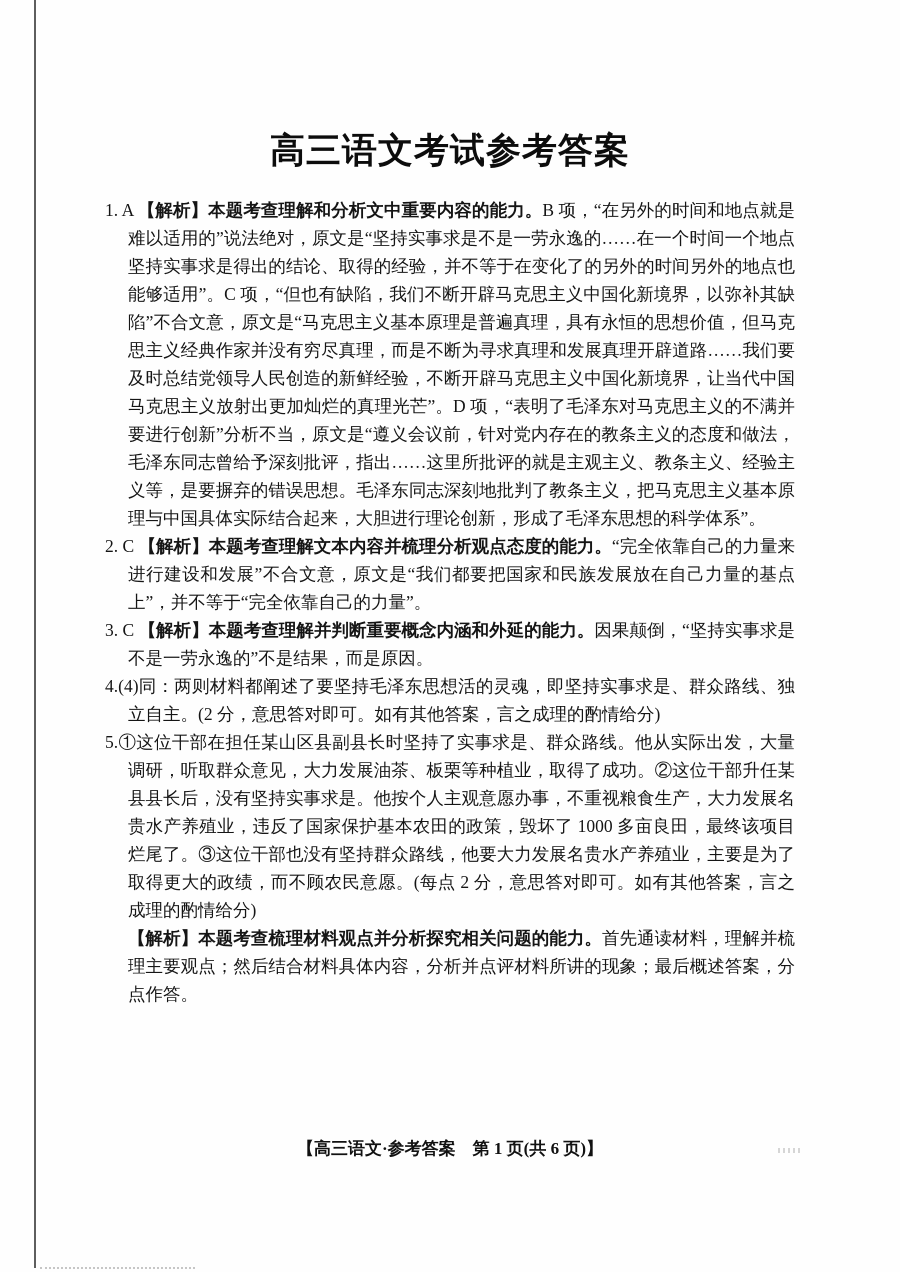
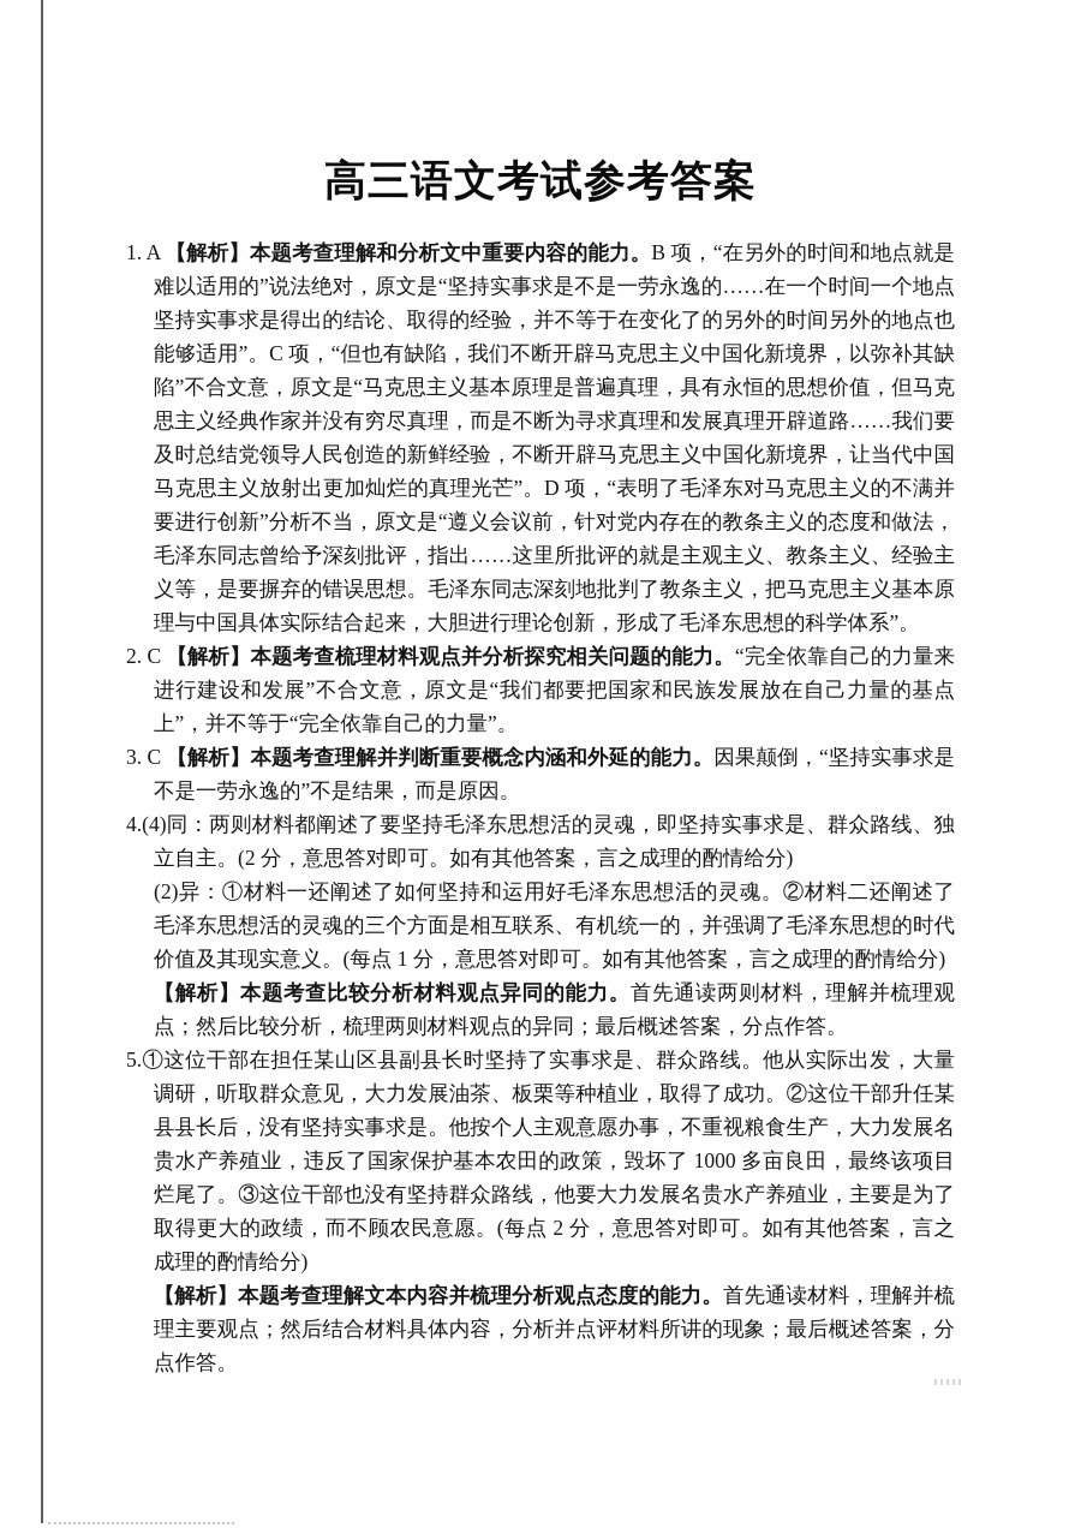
  高三语文考试参考答案
  1. A 【解析】本题考查理解和分析文中重要内容的能力。B 项，“在另外的时间和地点就是难以适用的”说法绝对，原文是“坚持实事求是不是一劳永逸的……在一个时间一个地点坚持实事求是得出的结论、取得的经验，并不等于在变化了的另外的时间另外的地点也能够适用”。C 项，“但也有缺陷，我们不断开辟马克思主义中国化新境界，以弥补其缺陷”不合文意，原文是“马克思主义基本原理是普遍真理，具有永恒的思想价值，但马克思主义经典作家并没有穷尽真理，而是不断为寻求真理和发展真理开辟道路……我们要及时总结党领导人民创造的新鲜经验，不断开辟马克思主义中国化新境界，让当代中国马克思主义放射出更加灿烂的真理光芒”。D 项，“表明了毛泽东对马克思主义的不满并要进行创新”分析不当，原文是“遵义会议前，针对党内存在的教条主义的态度和做法，毛泽东同志曾给予深刻批评，指出……这里所批评的就是主观主义、教条主义、经验主义等，是要摒弃的错误思想。毛泽东同志深刻地批判了教条主义，把马克思主义基本原理与中国具体实际结合起来，大胆进行理论创新，形成了毛泽东思想的科学体系”。
- 2. C 【解析】本题考查理解文本内容并梳理分析观点态度的能力。“完全依靠自己的力量来进行建设和发展”不合文意，原文是“我们都要把国家和民族发展放在自己力量的基点上”，并不等于“完全依靠自己的力量”。
+ 2. C 【解析】本题考查梳理材料观点并分析探究相关问题的能力。“完全依靠自己的力量来进行建设和发展”不合文意，原文是“我们都要把国家和民族发展放在自己力量的基点上”，并不等于“完全依靠自己的力量”。
  3. C 【解析】本题考查理解并判断重要概念内涵和外延的能力。因果颠倒，“坚持实事求是不是一劳永逸的”不是结果，而是原因。
  4.(4)同：两则材料都阐述了要坚持毛泽东思想活的灵魂，即坚持实事求是、群众路线、独立自主。(2 分，意思答对即可。如有其他答案，言之成理的酌情给分)
+ (2)异：①材料一还阐述了如何坚持和运用好毛泽东思想活的灵魂。②材料二还阐述了毛泽东思想活的灵魂的三个方面是相互联系、有机统一的，并强调了毛泽东思想的时代价值及其现实意义。(每点 1 分，意思答对即可。如有其他答案，言之成理的酌情给分)
+ 【解析】本题考查比较分析材料观点异同的能力。首先通读两则材料，理解并梳理观点；然后比较分析，梳理两则材料观点的异同；最后概述答案，分点作答。
  5.①这位干部在担任某山区县副县长时坚持了实事求是、群众路线。他从实际出发，大量调研，听取群众意见，大力发展油茶、板栗等种植业，取得了成功。②这位干部升任某县县长后，没有坚持实事求是。他按个人主观意愿办事，不重视粮食生产，大力发展名贵水产养殖业，违反了国家保护基本农田的政策，毁坏了 1000 多亩良田，最终该项目烂尾了。③这位干部也没有坚持群众路线，他要大力发展名贵水产养殖业，主要是为了取得更大的政绩，而不顾农民意愿。(每点 2 分，意思答对即可。如有其他答案，言之成理的酌情给分)
- 【解析】本题考查梳理材料观点并分析探究相关问题的能力。首先通读材料，理解并梳理主要观点；然后结合材料具体内容，分析并点评材料所讲的现象；最后概述答案，分点作答。
+ 【解析】本题考查理解文本内容并梳理分析观点态度的能力。首先通读材料，理解并梳理主要观点；然后结合材料具体内容，分析并点评材料所讲的现象；最后概述答案，分点作答。
- 【高三语文·参考答案 第 1 页(共 6 页)】
